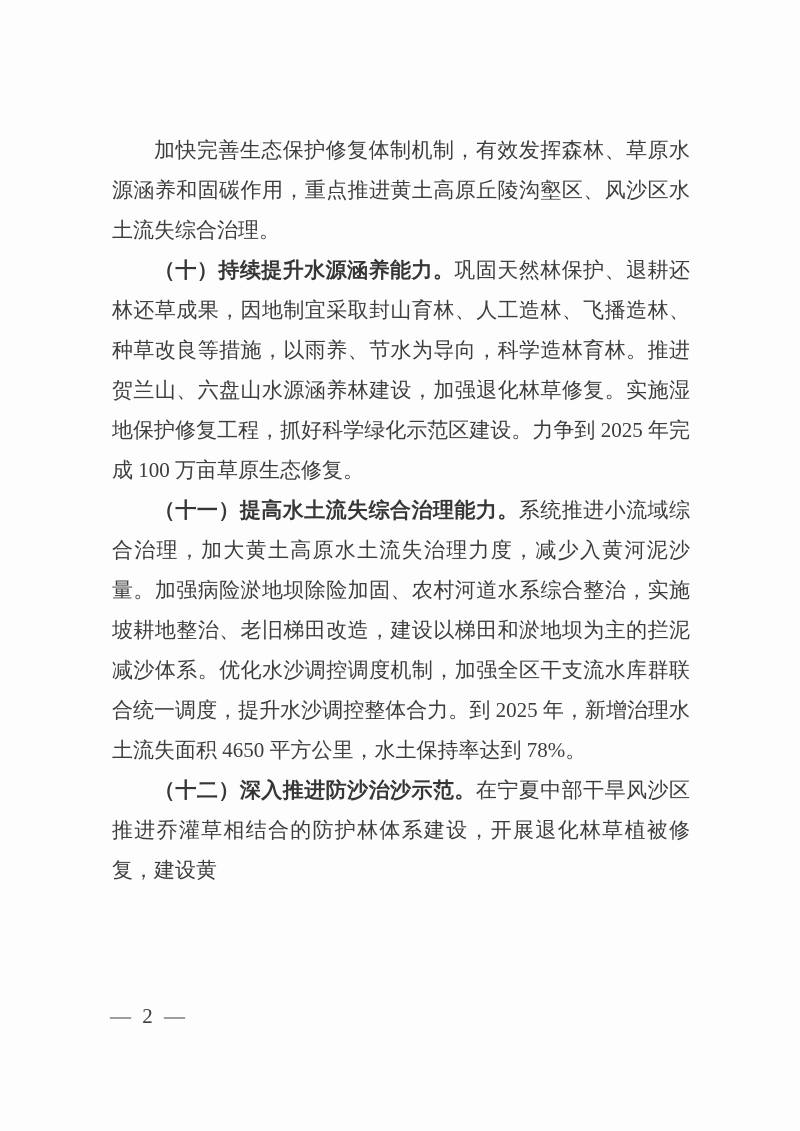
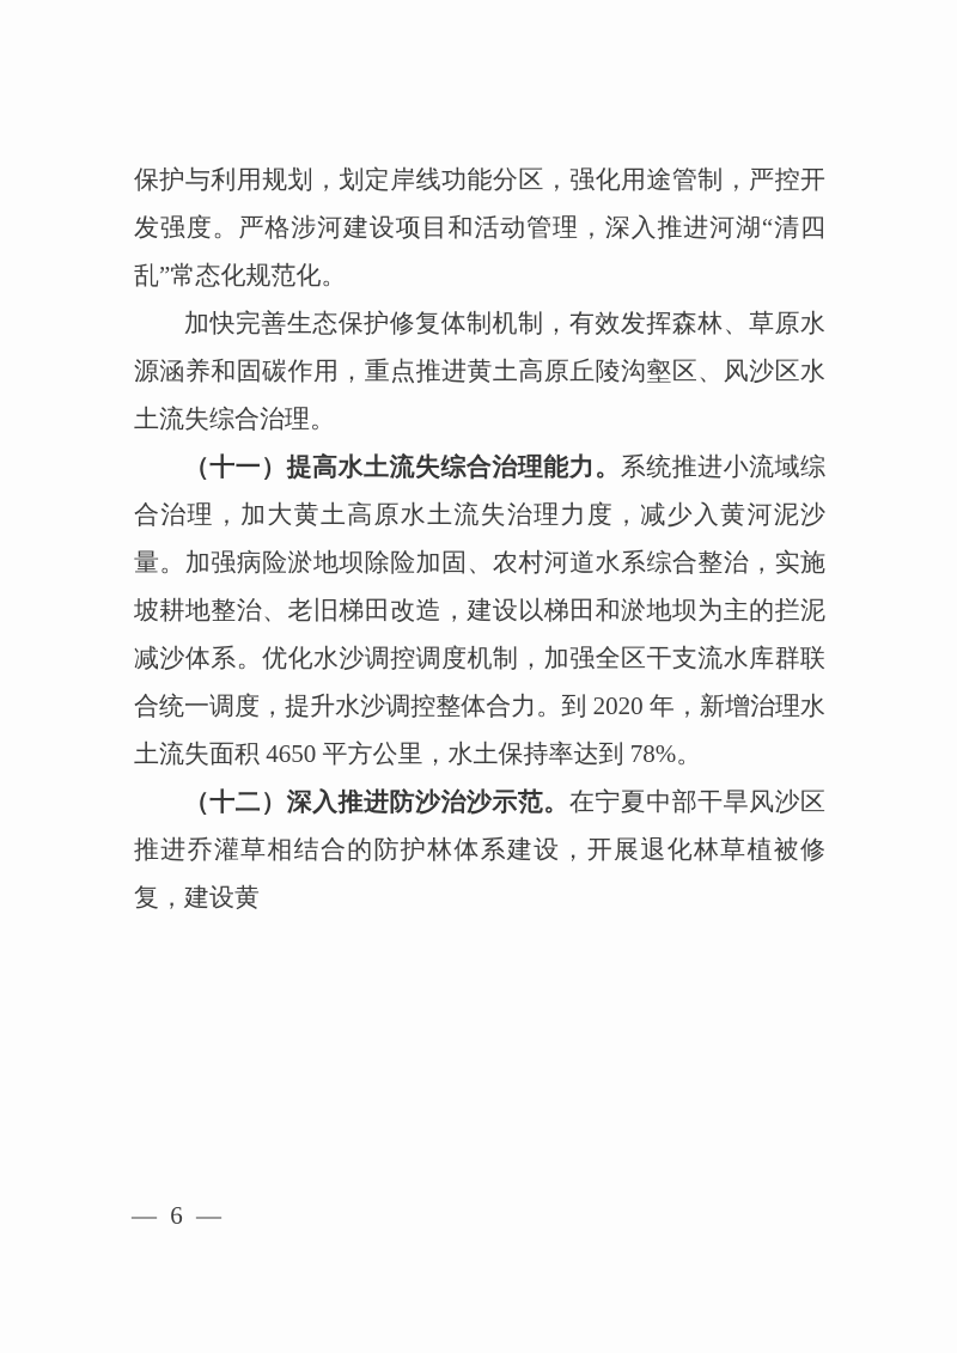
+ 保护与利用规划，划定岸线功能分区，强化用途管制，严控开发强度。严格涉河建设项目和活动管理，深入推进河湖“清四乱”常态化规范化。
  加快完善生态保护修复体制机制，有效发挥森林、草原水源涵养和固碳作用，重点推进黄土高原丘陵沟壑区、风沙区水土流失综合治理。
- （十）持续提升水源涵养能力。巩固天然林保护、退耕还林还草成果，因地制宜采取封山育林、人工造林、飞播造林、种草改良等措施，以雨养、节水为导向，科学造林育林。推进贺兰山、六盘山水源涵养林建设，加强退化林草修复。实施湿地保护修复工程，抓好科学绿化示范区建设。力争到 2025 年完成 100 万亩草原生态修复。
- （十一）提高水土流失综合治理能力。系统推进小流域综合治理，加大黄土高原水土流失治理力度，减少入黄河泥沙量。加强病险淤地坝除险加固、农村河道水系综合整治，实施坡耕地整治、老旧梯田改造，建设以梯田和淤地坝为主的拦泥减沙体系。优化水沙调控调度机制，加强全区干支流水库群联合统一调度，提升水沙调控整体合力。到 2025 年，新增治理水土流失面积 4650 平方公里，水土保持率达到 78%。
+ （十一）提高水土流失综合治理能力。系统推进小流域综合治理，加大黄土高原水土流失治理力度，减少入黄河泥沙量。加强病险淤地坝除险加固、农村河道水系综合整治，实施坡耕地整治、老旧梯田改造，建设以梯田和淤地坝为主的拦泥减沙体系。优化水沙调控调度机制，加强全区干支流水库群联合统一调度，提升水沙调控整体合力。到 2020 年，新增治理水土流失面积 4650 平方公里，水土保持率达到 78%。
  （十二）深入推进防沙治沙示范。在宁夏中部干旱风沙区推进乔灌草相结合的防护林体系建设，开展退化林草植被修复，建设黄
- — 2 —
+ — 6 —
